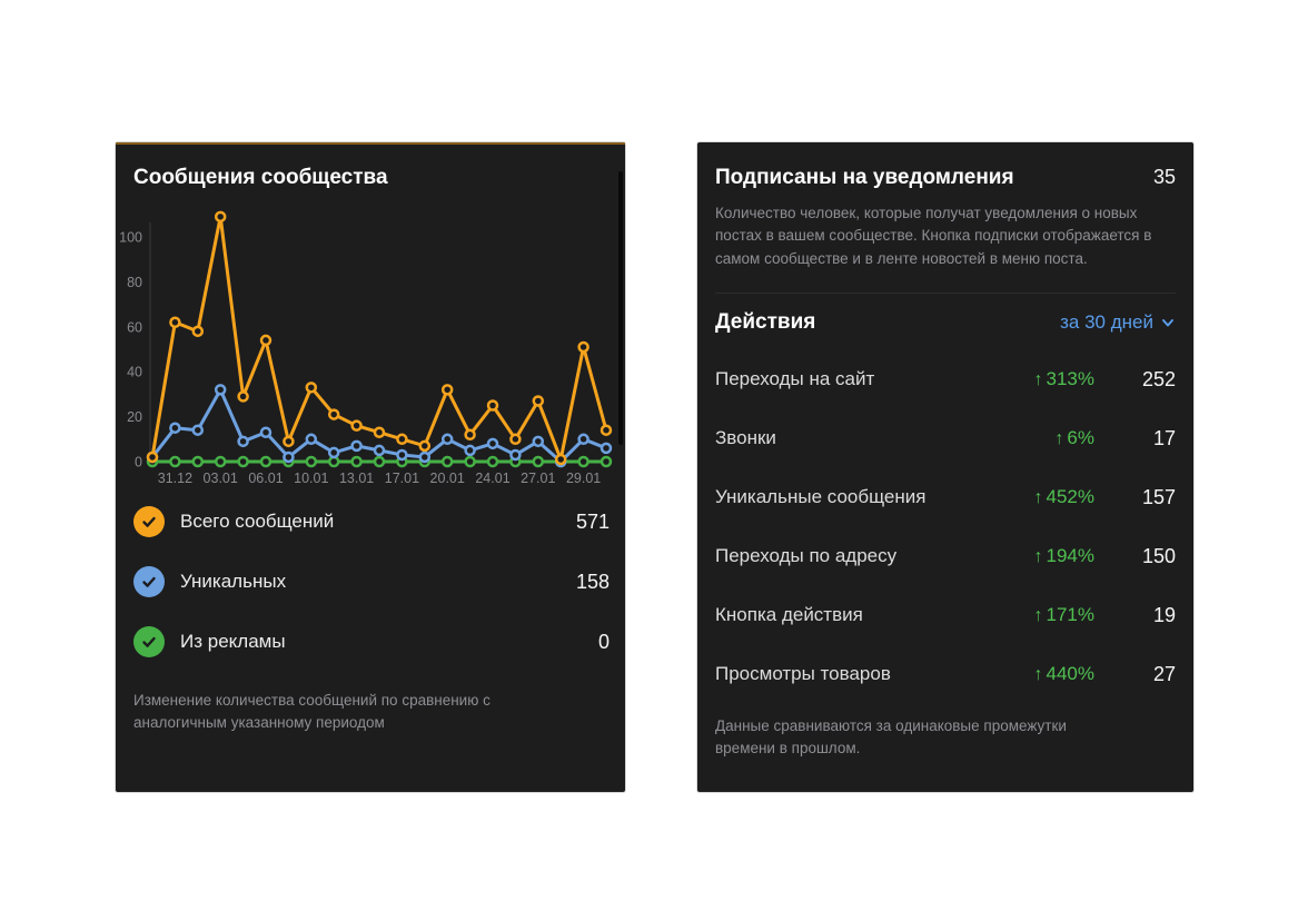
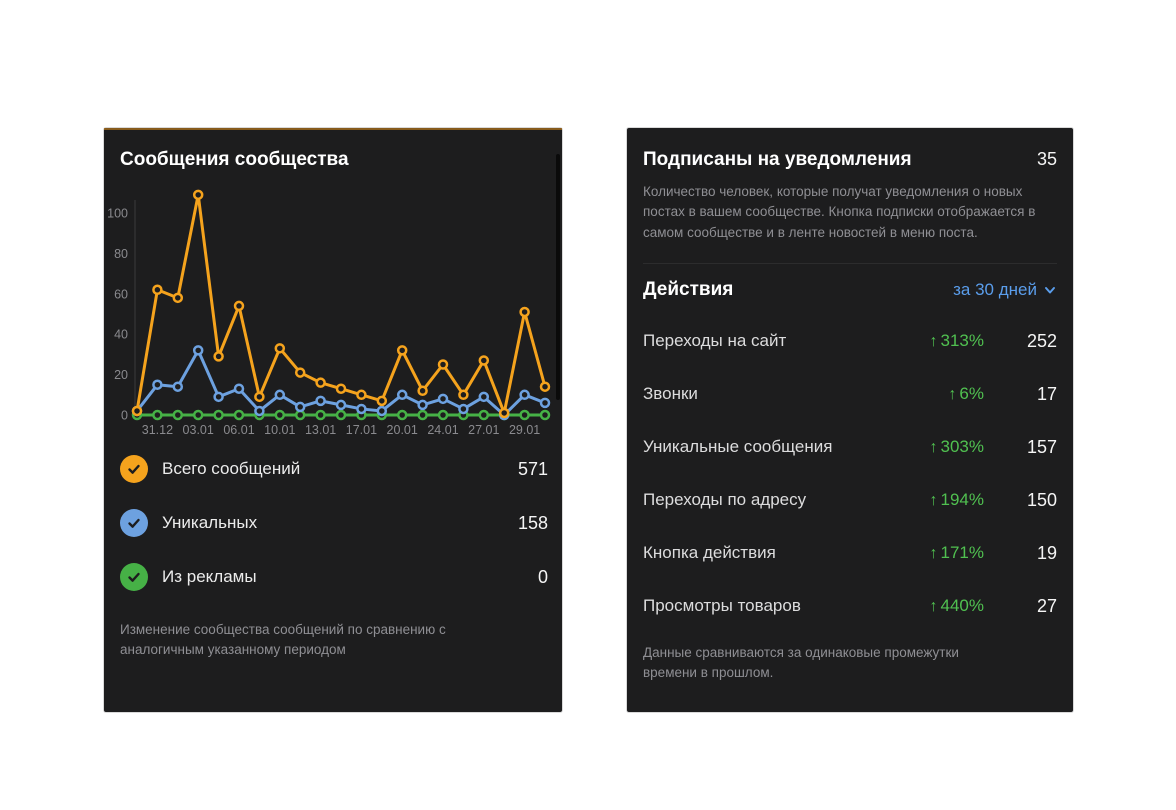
  Сообщения сообщества
  0
  20
  40
  60
  80
  100
  31.12
  03.01
  06.01
  10.01
  13.01
  17.01
  20.01
  24.01
  27.01
  29.01
  Всего сообщений
  571
  Уникальных
  158
  Из рекламы
  0
- Изменение количества сообщений по сравнению с аналогичным указанному периодом
+ Изменение сообщества сообщений по сравнению с аналогичным указанному периодом
  Подписаны на уведомления
  35
  Количество человек, которые получат уведомления о новых постах в вашем сообществе. Кнопка подписки отображается в самом сообществе и в ленте новостей в меню поста.
  Действия
  за 30 дней
  Переходы на сайт
  ↑ 313%
  252
  Звонки
  ↑ 6%
  17
  Уникальные сообщения
- ↑ 452%
+ ↑ 303%
  157
  Переходы по адресу
  ↑ 194%
  150
  Кнопка действия
  ↑ 171%
  19
  Просмотры товаров
  ↑ 440%
  27
  Данные сравниваются за одинаковые промежутки времени в прошлом.
